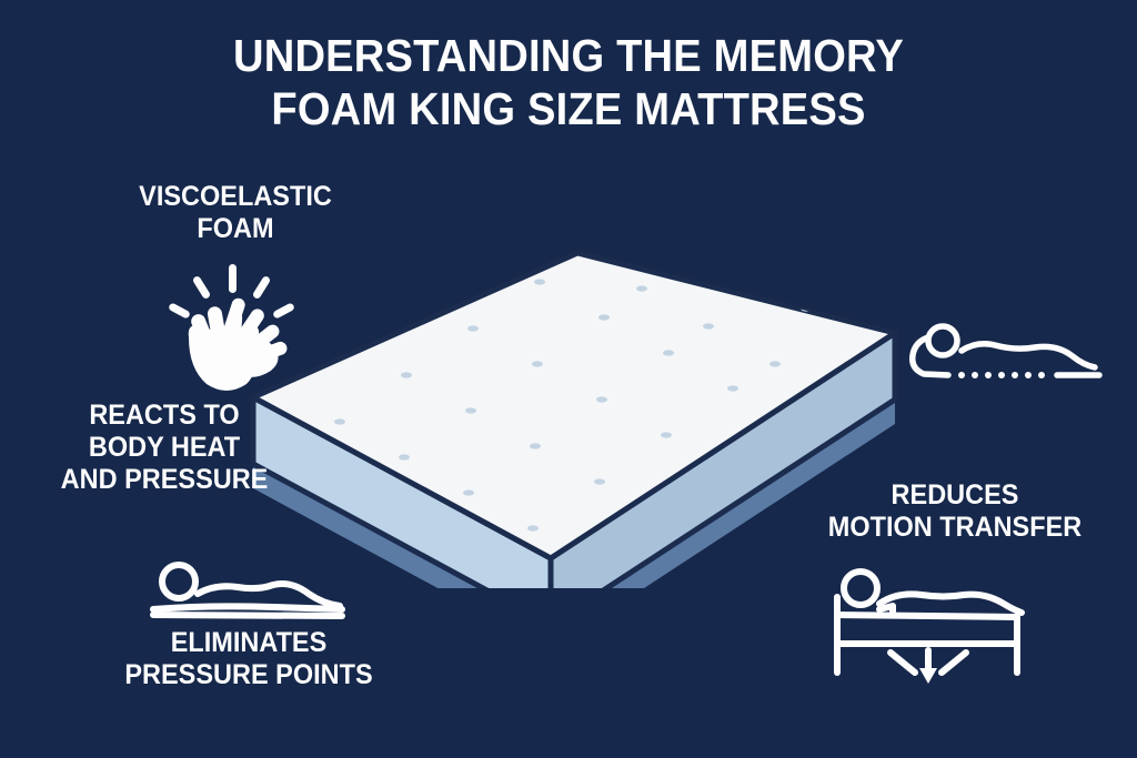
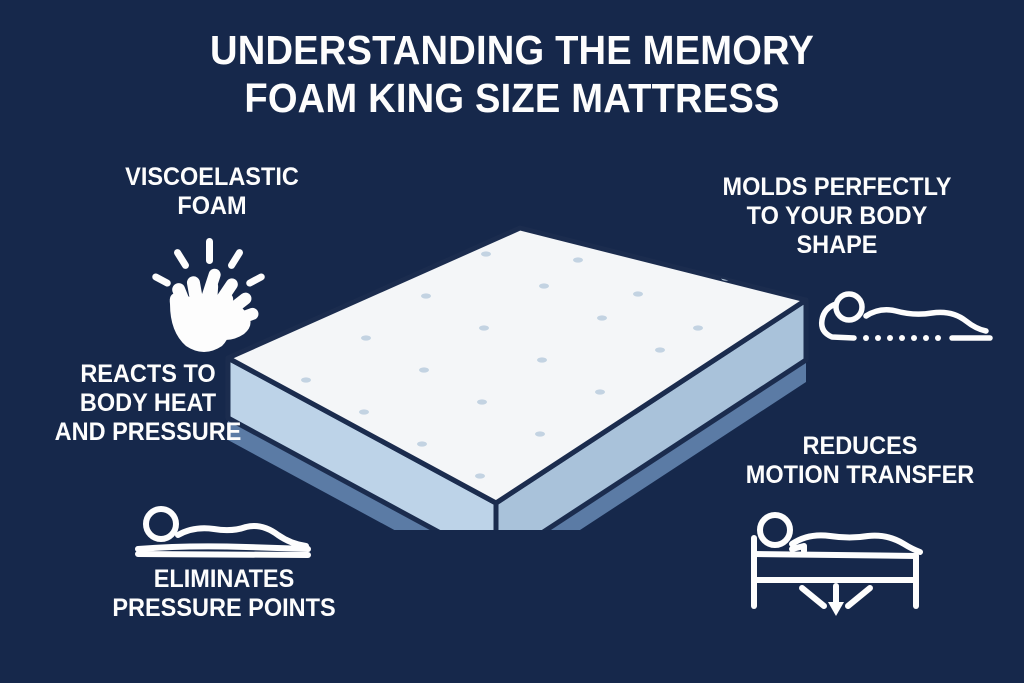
  UNDERSTANDING THE MEMORY
  FOAM KING SIZE MATTRESS
  VISCOELASTIC
  FOAM
  REACTS TO
  BODY HEAT
  AND PRESSURE
  ELIMINATES
  PRESSURE POINTS
+ MOLDS PERFECTLY
+ TO YOUR BODY
+ SHAPE
  REDUCES
  MOTION TRANSFER
